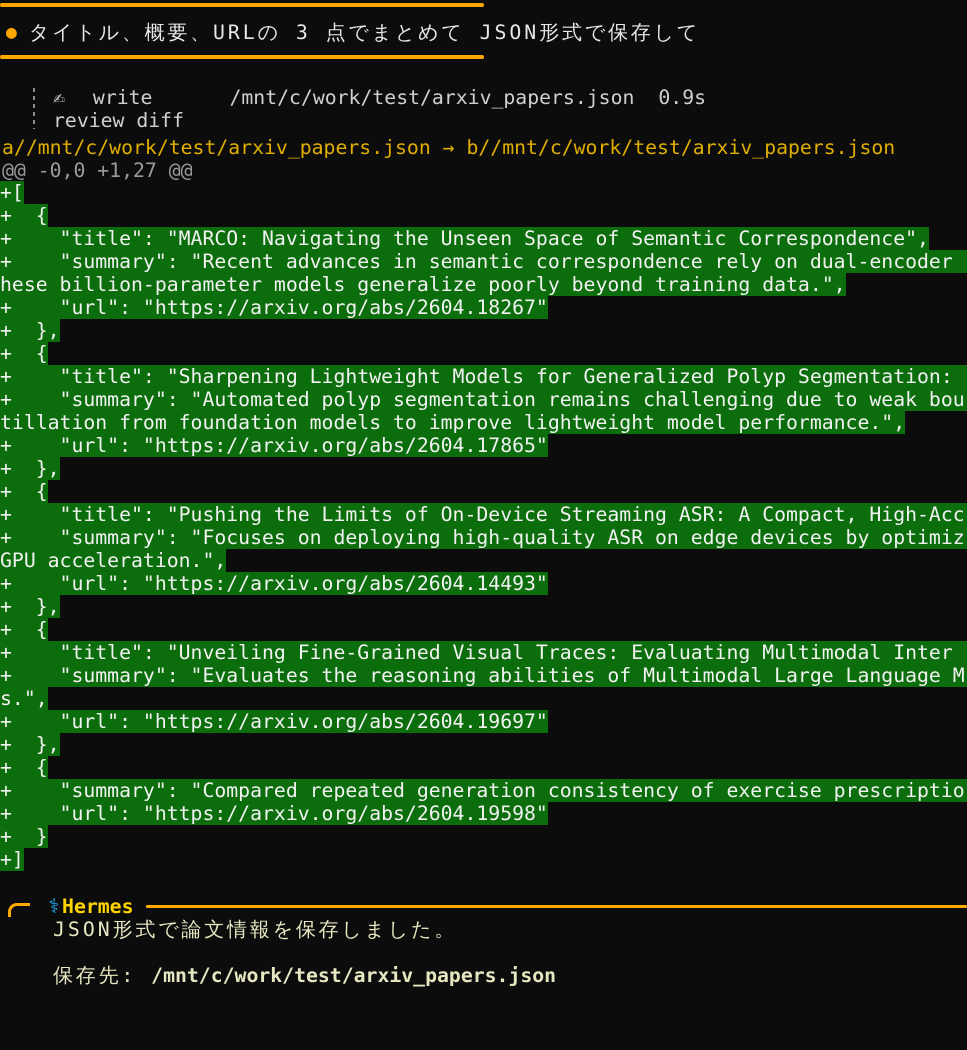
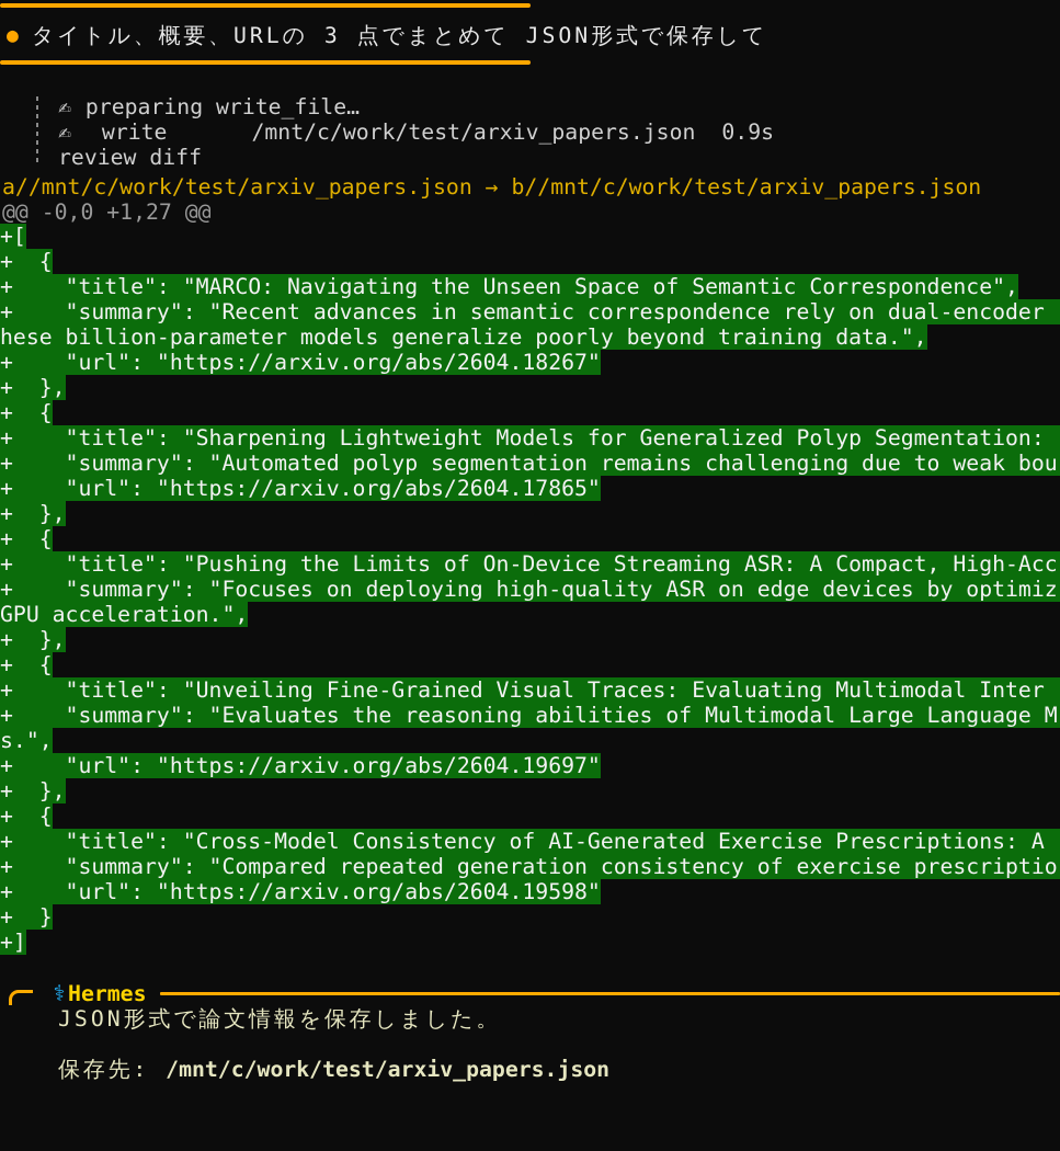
  ●
  タイトル、概要、URLの 3 点でまとめて JSON形式で保存して
+ ✍ preparing write_file…
  ✍ write /mnt/c/work/test/arxiv_papers.json 0.9s
  review diff
  a//mnt/c/work/test/arxiv_papers.json → b//mnt/c/work/test/arxiv_papers.json
  @@ -0,0 +1,27 @@
  +[
  + {
  + "title": "MARCO: Navigating the Unseen Space of Semantic Correspondence",
  + "summary": "Recent advances in semantic correspondence rely on dual-encoder
  hese billion-parameter models generalize poorly beyond training data.",
  + "url": "https://arxiv.org/abs/2604.18267"
  + },
  + {
  + "title": "Sharpening Lightweight Models for Generalized Polyp Segmentation:
  + "summary": "Automated polyp segmentation remains challenging due to weak bou
- tillation from foundation models to improve lightweight model performance.",
  + "url": "https://arxiv.org/abs/2604.17865"
  + },
  + {
  + "title": "Pushing the Limits of On-Device Streaming ASR: A Compact, High-Acc
  + "summary": "Focuses on deploying high-quality ASR on edge devices by optimiz
  GPU acceleration.",
- + "url": "https://arxiv.org/abs/2604.14493"
  + },
  + {
  + "title": "Unveiling Fine-Grained Visual Traces: Evaluating Multimodal Inter
  + "summary": "Evaluates the reasoning abilities of Multimodal Large Language M
  s.",
  + "url": "https://arxiv.org/abs/2604.19697"
  + },
  + {
+ + "title": "Cross-Model Consistency of AI-Generated Exercise Prescriptions: A
  + "summary": "Compared repeated generation consistency of exercise prescriptio
  + "url": "https://arxiv.org/abs/2604.19598"
  + }
  +]
  ⚕
  Hermes
  JSON形式で論文情報を保存しました。
  保存先: /mnt/c/work/test/arxiv_papers.json
